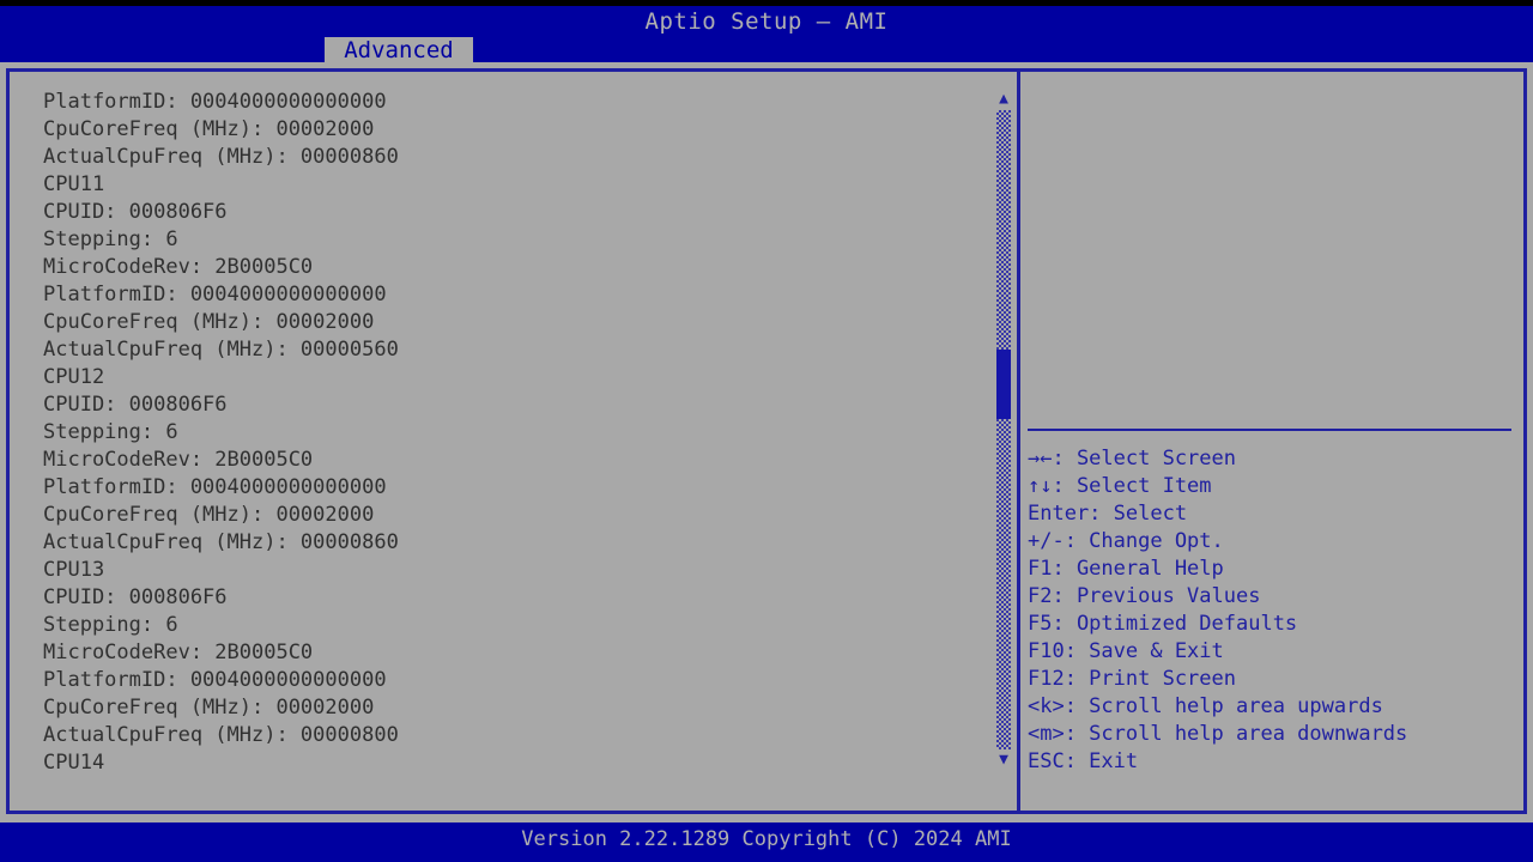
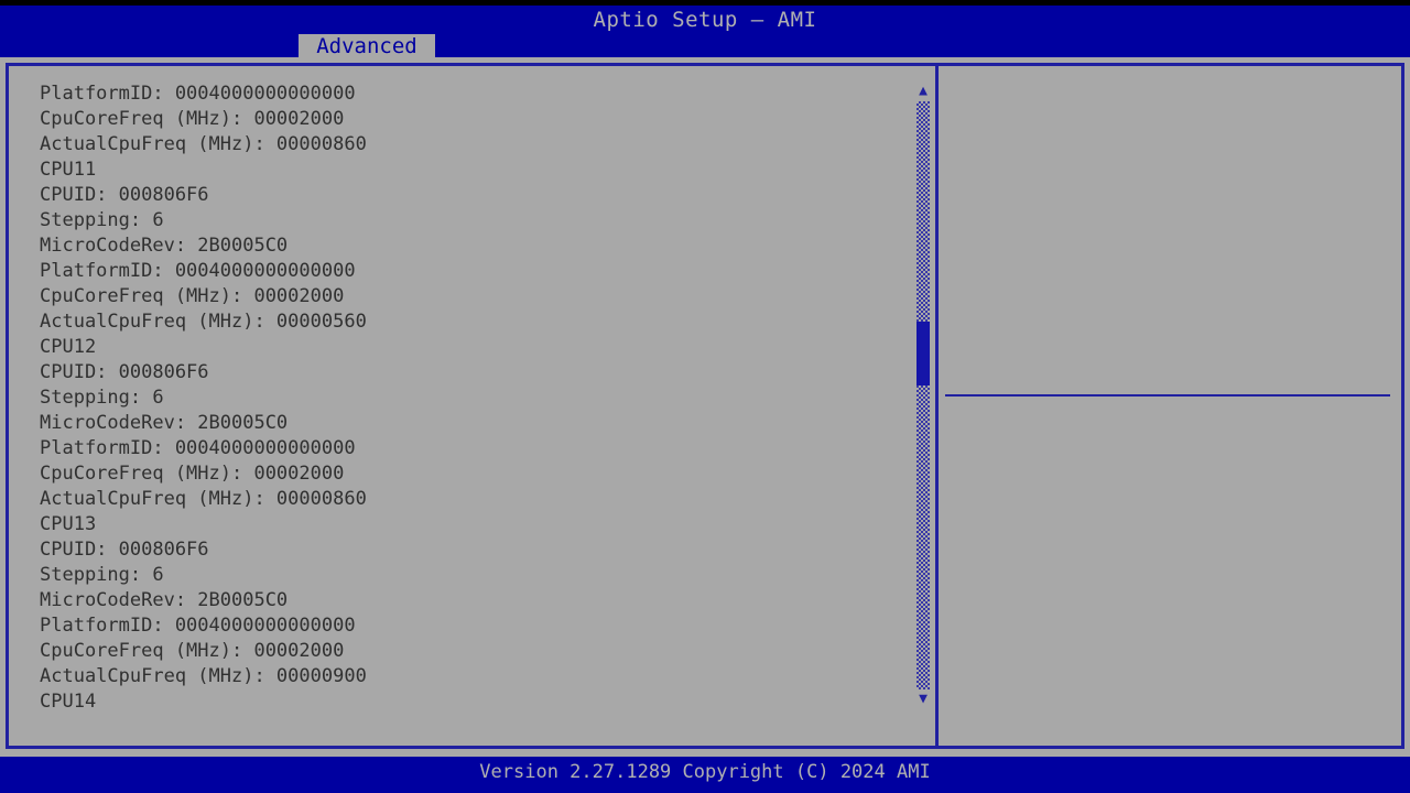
  Aptio Setup – AMI
  Advanced
  PlatformID: 0004000000000000
  CpuCoreFreq (MHz): 00002000
  ActualCpuFreq (MHz): 00000860
  CPU11
  CPUID: 000806F6
  Stepping: 6
  MicroCodeRev: 2B0005C0
  PlatformID: 0004000000000000
  CpuCoreFreq (MHz): 00002000
  ActualCpuFreq (MHz): 00000560
  CPU12
  CPUID: 000806F6
  Stepping: 6
  MicroCodeRev: 2B0005C0
  PlatformID: 0004000000000000
  CpuCoreFreq (MHz): 00002000
  ActualCpuFreq (MHz): 00000860
  CPU13
  CPUID: 000806F6
  Stepping: 6
  MicroCodeRev: 2B0005C0
  PlatformID: 0004000000000000
  CpuCoreFreq (MHz): 00002000
- ActualCpuFreq (MHz): 00000800
+ ActualCpuFreq (MHz): 00000900
  CPU14
  ▲
  ▼
- →←: Select Screen
- ↑↓: Select Item
- Enter: Select
- +/-: Change Opt.
- F1: General Help
- F2: Previous Values
- F5: Optimized Defaults
- F10: Save & Exit
- F12: Print Screen
- <k>: Scroll help area upwards
- <m>: Scroll help area downwards
- ESC: Exit
- Version 2.22.1289 Copyright (C) 2024 AMI
+ Version 2.27.1289 Copyright (C) 2024 AMI
